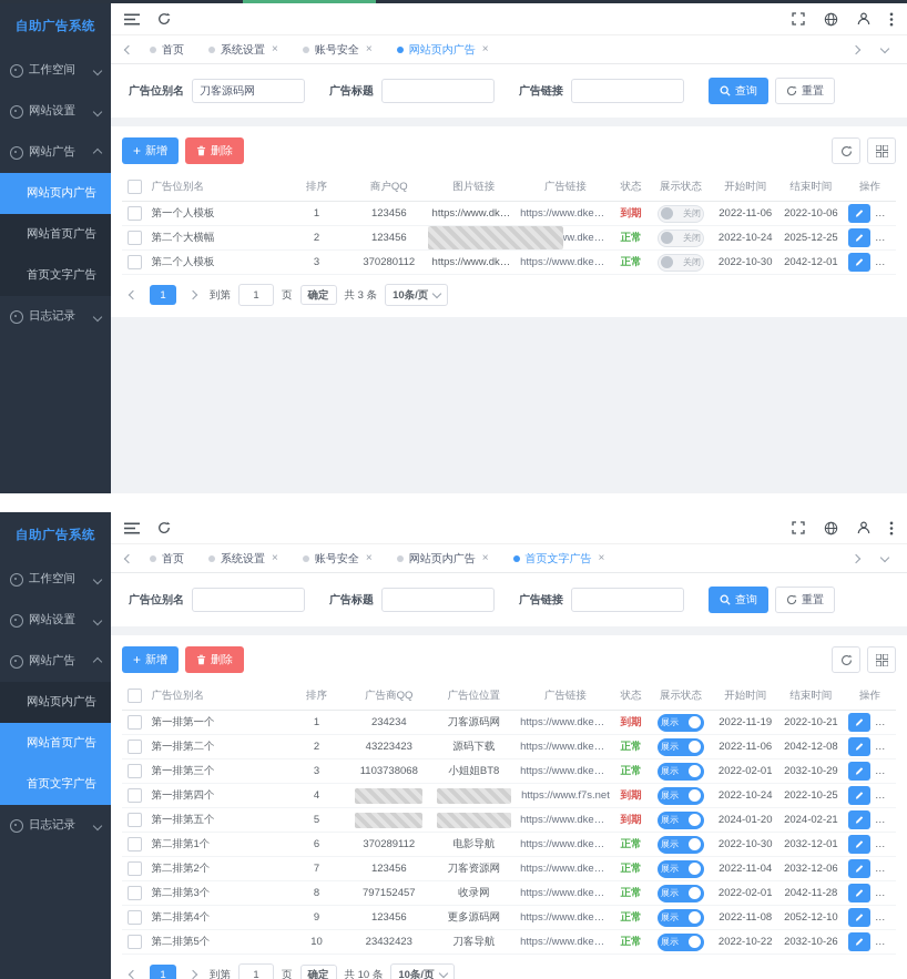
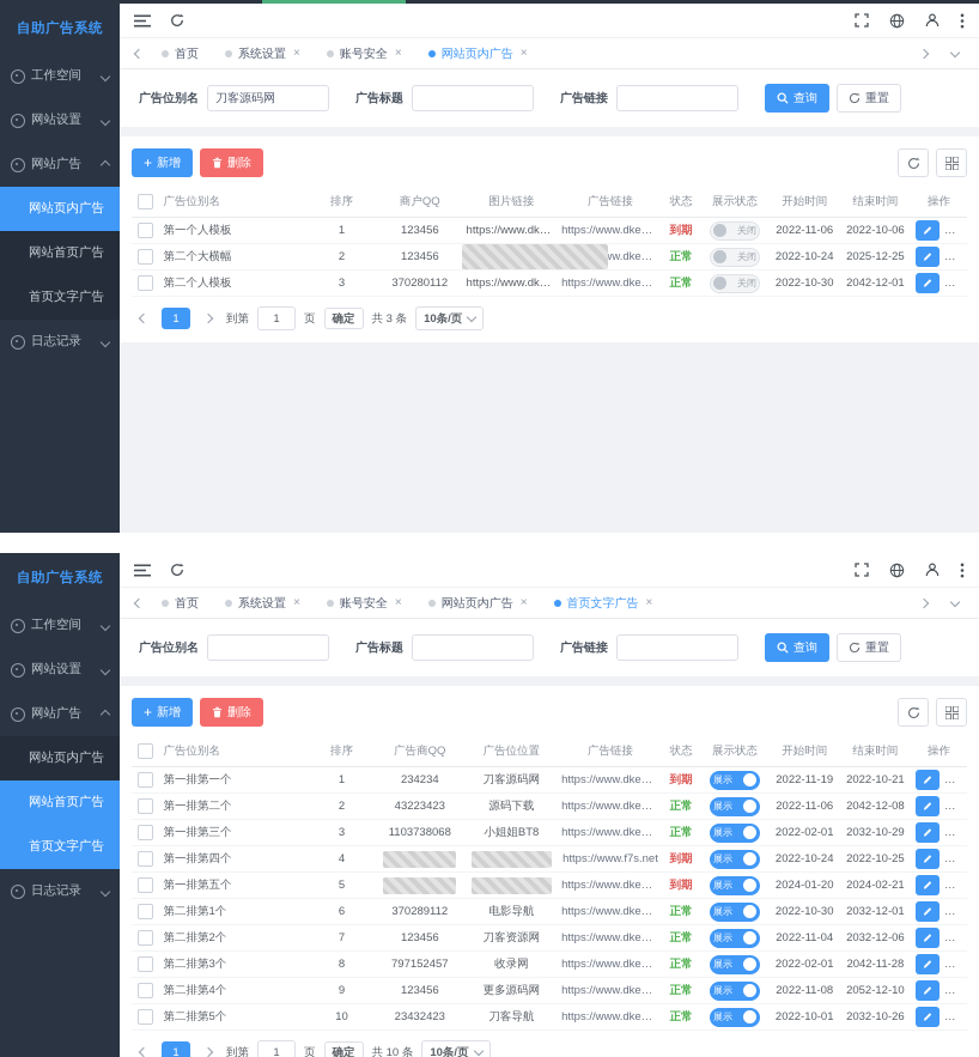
  自助广告系统
  工作空间
  网站设置
  网站广告
  网站页内广告
  网站首页广告
  首页文字广告
  日志记录
  首页
  系统设置
  ×
  账号安全
  ×
  网站页内广告
  ×
  广告位别名
  刀客源码网
  广告标题
  广告链接
  查询
  重置
  +
  新增
  删除
  	广告位别名	排序	商户QQ	图片链接	广告链接	状态	展示状态	开始时间	结束时间	操作
  	第一个人模板	1	123456	https://www.dkewl.	https://www.dkewl.c	到期	关闭	2022-11-06	2022-10-06
  	第二个人模板	3	370280112	https://www.dkewl.	https://www.dkewl.c	正常	关闭	2022-10-30	2042-12-01
  1
  到第
  1
  页
  确定
  共 3 条
  10条/页
  自助广告系统
  工作空间
  网站设置
  网站广告
  网站页内广告
  网站首页广告
  首页文字广告
  日志记录
  首页
  系统设置
  ×
  账号安全
  ×
  网站页内广告
  ×
  首页文字广告
  ×
  广告位别名
  广告标题
  广告链接
  查询
  重置
  +
  新增
  删除
  	广告位别名	排序	广告商QQ	广告位位置	广告链接	状态	展示状态	开始时间	结束时间	操作
  	第一排第一个	1	234234	刀客源码网	https://www.dkewl...	到期	展示	2022-11-19	2022-10-21
  	第一排第二个	2	43223423	源码下载	https://www.dkewl...	正常	展示	2022-11-06	2042-12-08
  	第一排第三个	3	1103738068	小姐姐BT8	https://www.dkewl...	正常	展示	2022-02-01	2032-10-29
  	第一排第四个	4			https://www.f7s.net	到期	展示	2022-10-24	2022-10-25
  	第一排第五个	5			https://www.dkewl...	到期	展示	2024-01-20	2024-02-21
  	第二排第1个	6	370289112	电影导航	https://www.dkewl...	正常	展示	2022-10-30	2032-12-01
  	第二排第2个	7	123456	刀客资源网	https://www.dkewl...	正常	展示	2022-11-04	2032-12-06
  	第二排第3个	8	797152457	收录网	https://www.dkewl...	正常	展示	2022-02-01	2042-11-28
  	第二排第4个	9	123456	更多源码网	https://www.dkewl...	正常	展示	2022-11-08	2052-12-10
- 	第二排第5个	10	23432423	刀客导航	https://www.dkewl...	正常	展示	2022-10-22	2032-10-26
+ 	第二排第5个	10	23432423	刀客导航	https://www.dkewl...	正常	展示	2022-10-01	2032-10-26
  1
  到第
  1
  页
  确定
  共 10 条
  10条/页
